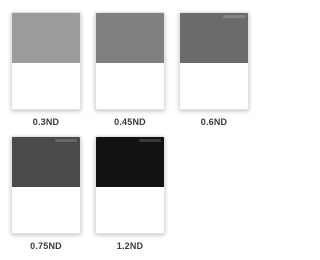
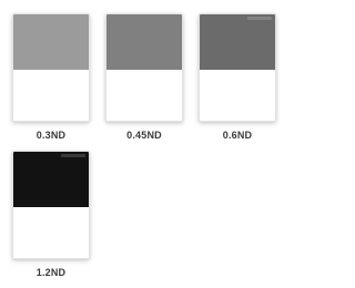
  0.3ND
  0.45ND
  0.6ND
- 0.75ND
  1.2ND
